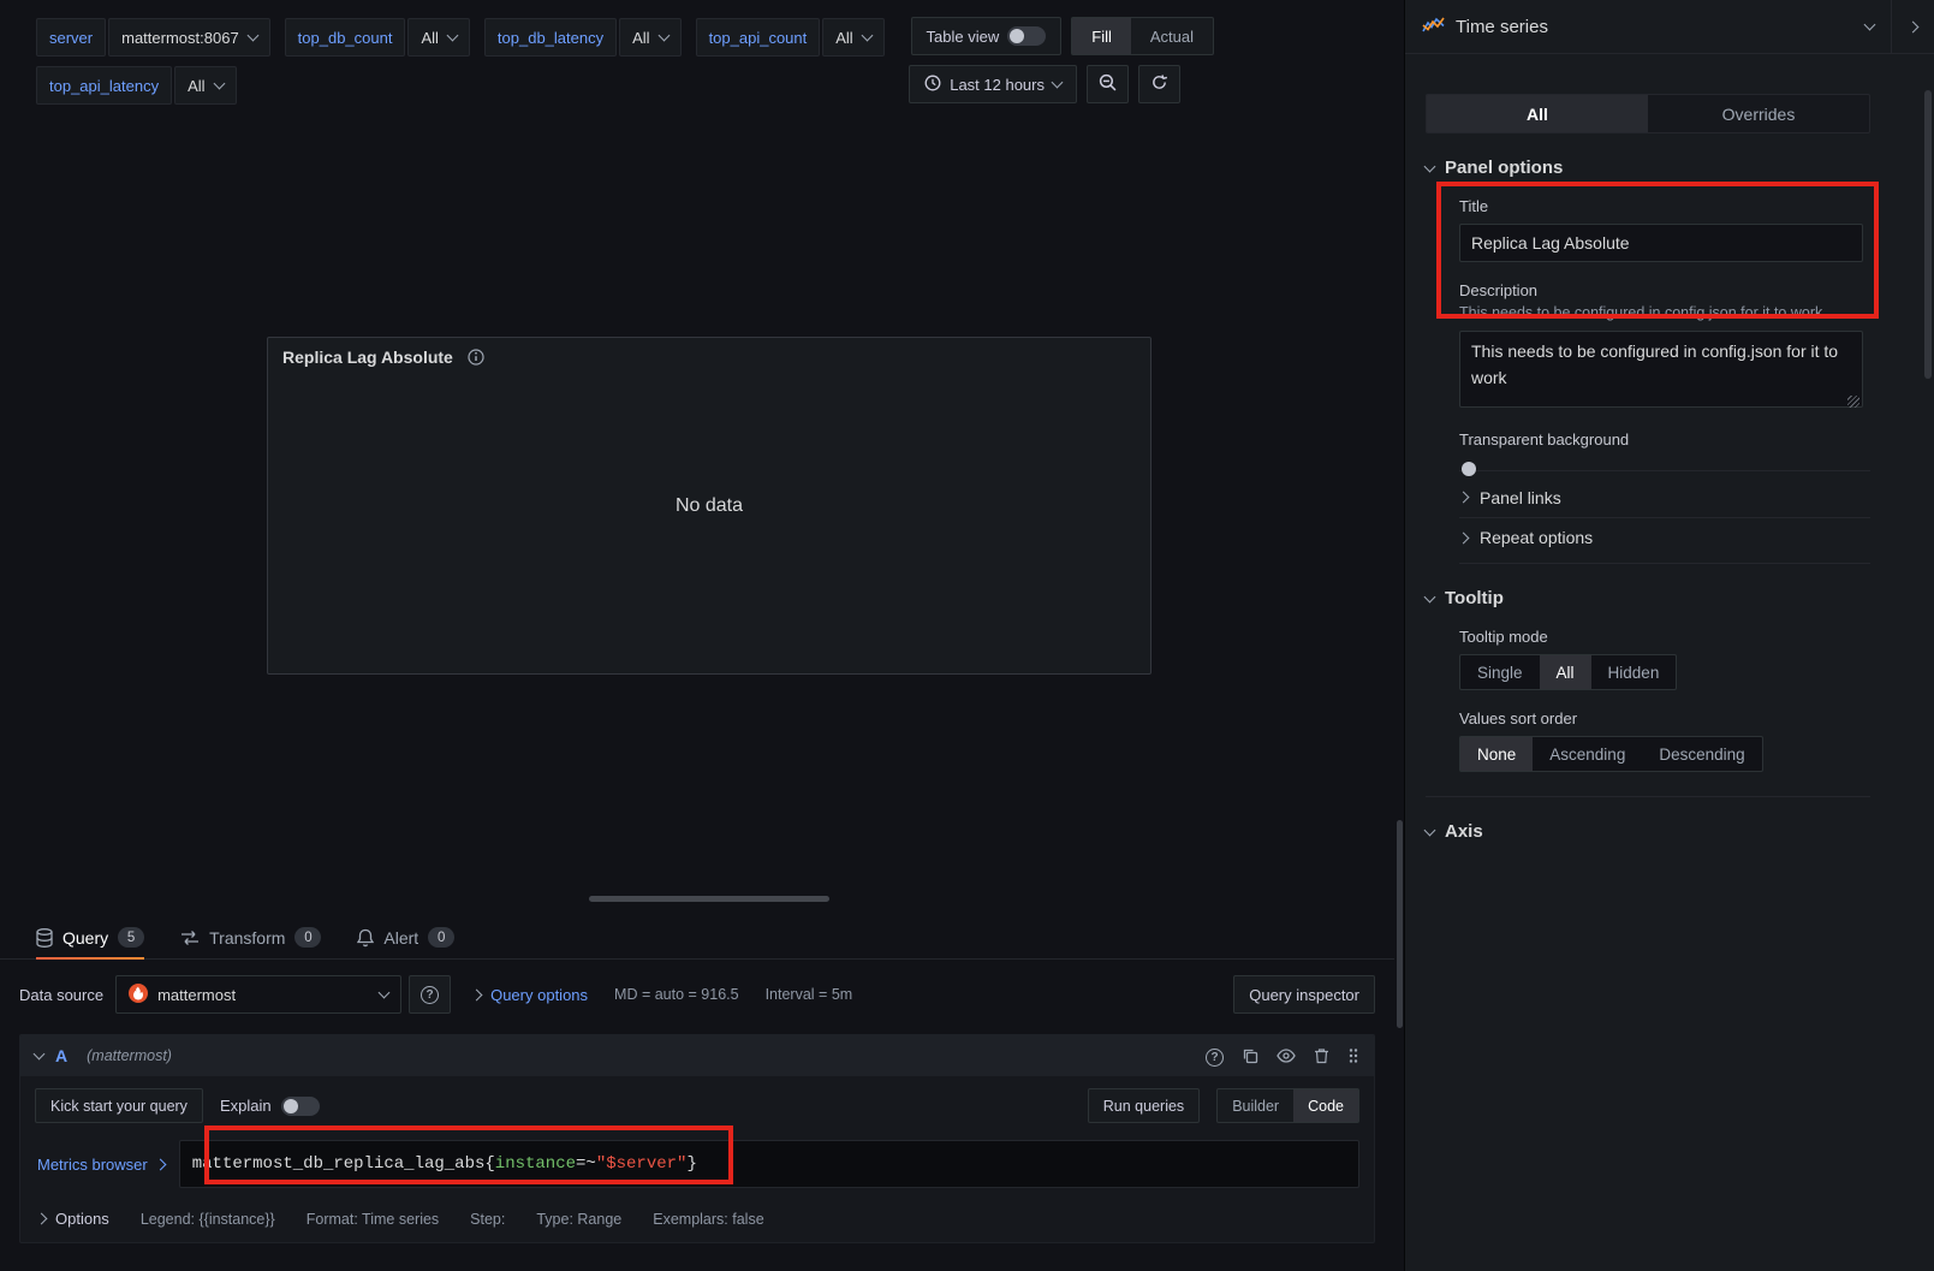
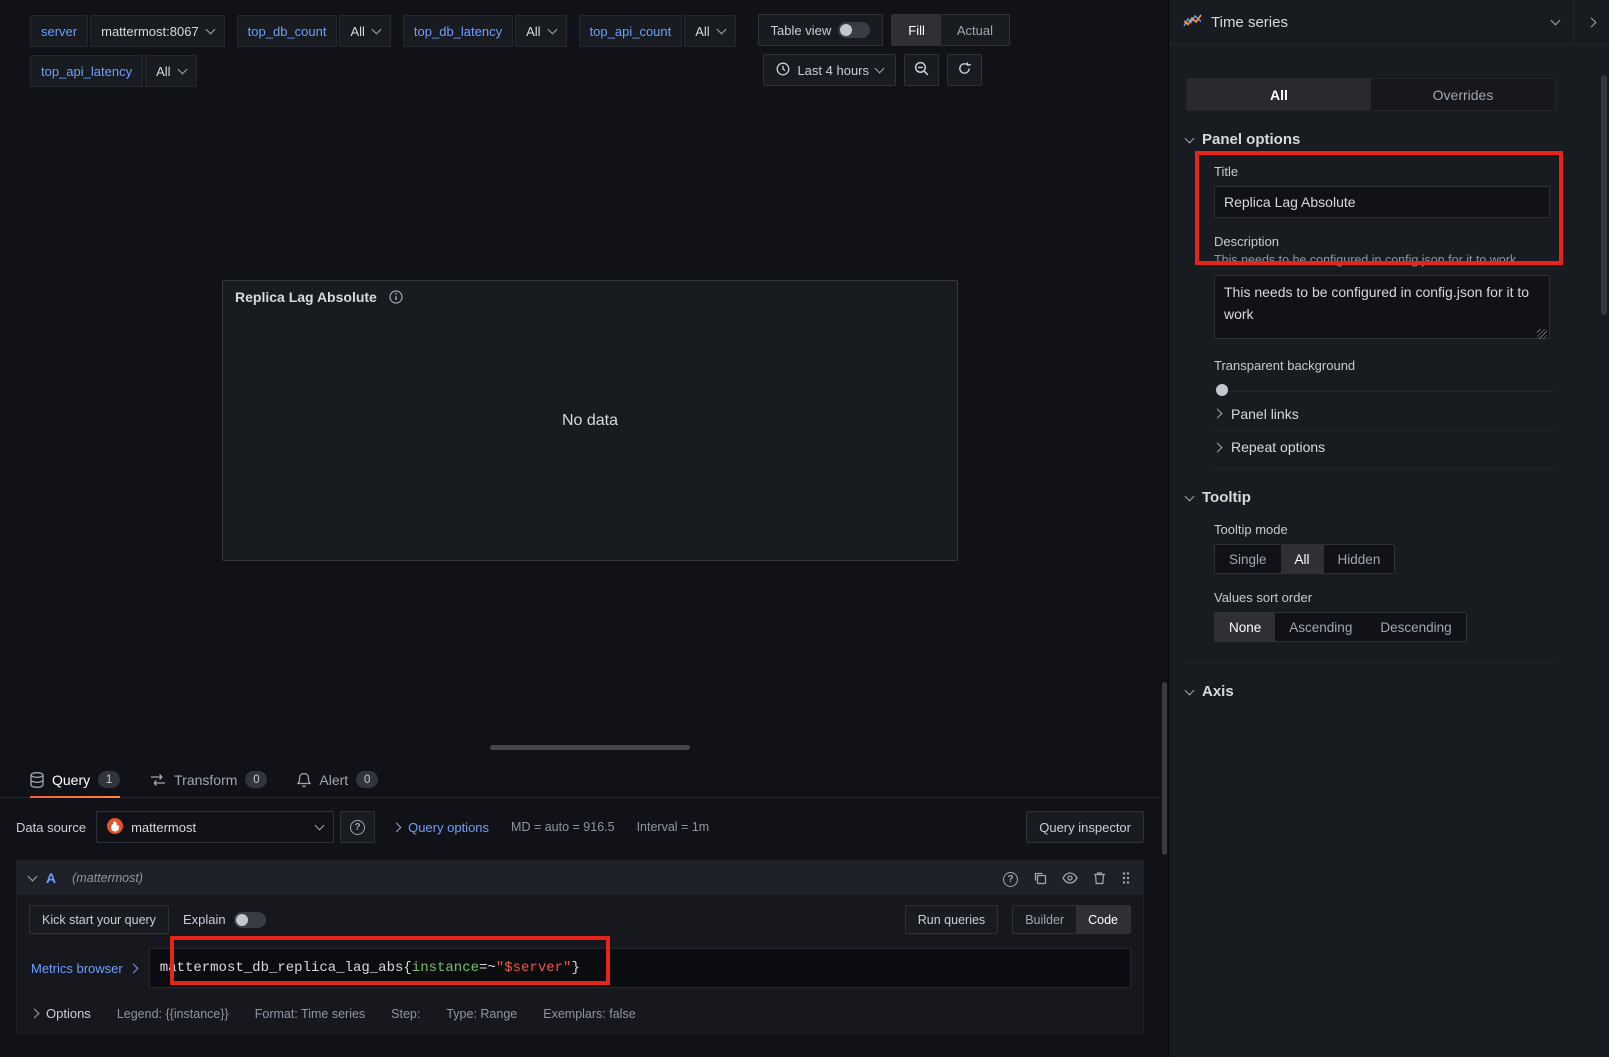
  server
  mattermost:8067
  top_db_count
  All
  top_db_latency
  All
  top_api_count
  All
  Table view
  Fill
  Actual
  top_api_latency
  All
- Last 12 hours
+ Last 4 hours
  Replica Lag Absolute
  No data
  Query
- 5
+ 1
  Transform
  0
  Alert
  0
  Data source
  mattermost
  ?
  Query options
  MD = auto = 916.5
- Interval = 5m
+ Interval = 1m
  Query inspector
  A
  (mattermost)
  ?
  Kick start your query
  Explain
  Run queries
  Builder
  Code
  Metrics browser
  mattermost_db_replica_lag_abs{
  instance
  =~
  "$server"
  }
  Options
  Legend: {{instance}}
  Format: Time series
  Step:
  Type: Range
  Exemplars: false
  Time series
  All
  Overrides
  Panel options
  Title
  Replica Lag Absolute
  Description
  This needs to be configured in config.json for it to work
  Transparent background
  Panel links
  Repeat options
  Tooltip
  Tooltip mode
  Single
  All
  Hidden
  Values sort order
  None
  Ascending
  Descending
  Axis
